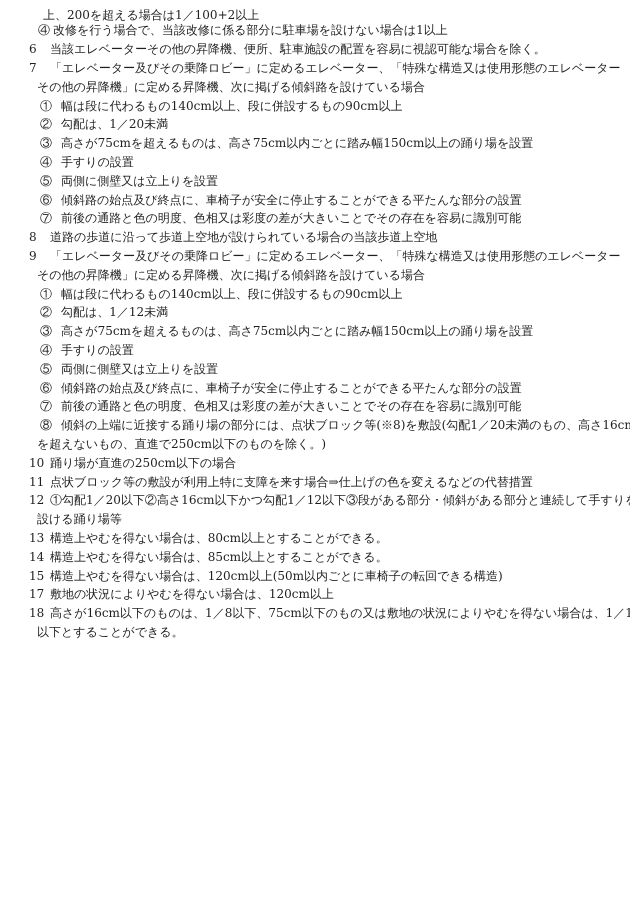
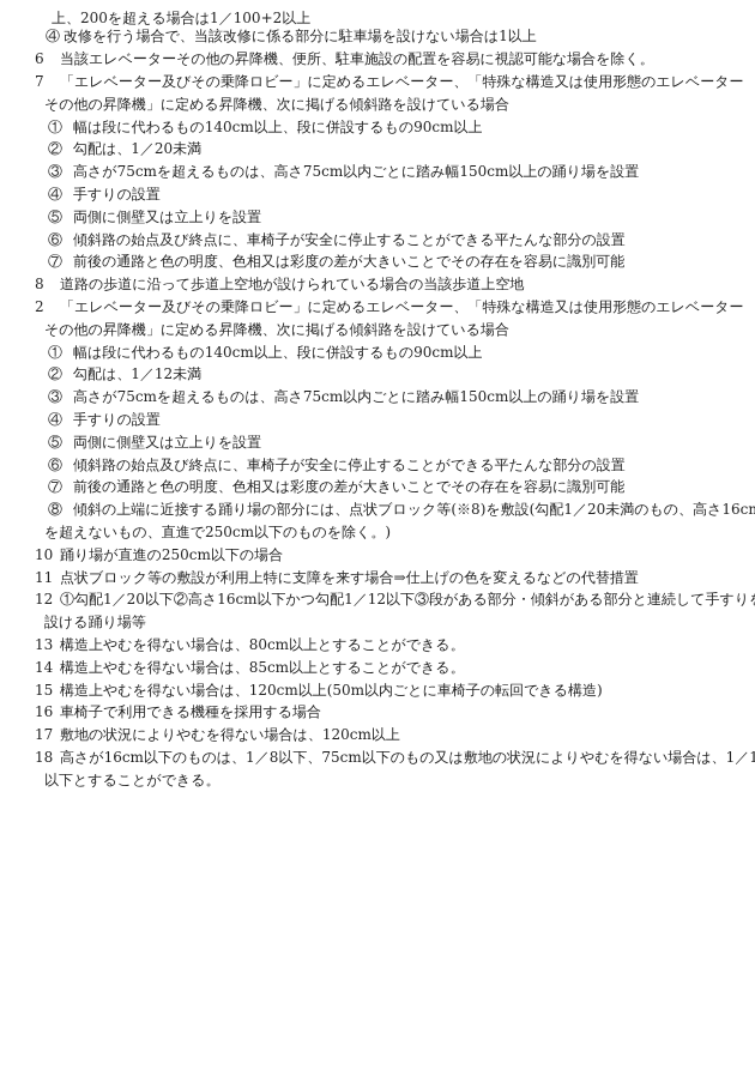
  上、200を超える場合は1／100+2以上
  ④
  改修を行う場合で、当該改修に係る部分に駐車場を設けない場合は1以上
  6
  当該エレベーターその他の昇降機、便所、駐車施設の配置を容易に視認可能な場合を除く。
  7
  「エレベーター及びその乗降ロビー」に定めるエレベーター、「特殊な構造又は使用形態のエレベーター
  その他の昇降機」に定める昇降機、次に掲げる傾斜路を設けている場合
  ①
  幅は段に代わるもの140cm以上、段に併設するもの90cm以上
  ②
  勾配は、1／20未満
  ③
  高さが75cmを超えるものは、高さ75cm以内ごとに踏み幅150cm以上の踊り場を設置
  ④
  手すりの設置
  ⑤
  両側に側壁又は立上りを設置
  ⑥
  傾斜路の始点及び終点に、車椅子が安全に停止することができる平たんな部分の設置
  ⑦
  前後の通路と色の明度、色相又は彩度の差が大きいことでその存在を容易に識別可能
  8
  道路の歩道に沿って歩道上空地が設けられている場合の当該歩道上空地
- 9
+ 2
  「エレベーター及びその乗降ロビー」に定めるエレベーター、「特殊な構造又は使用形態のエレベーター
  その他の昇降機」に定める昇降機、次に掲げる傾斜路を設けている場合
  ①
  幅は段に代わるもの140cm以上、段に併設するもの90cm以上
  ②
  勾配は、1／12未満
  ③
  高さが75cmを超えるものは、高さ75cm以内ごとに踏み幅150cm以上の踊り場を設置
  ④
  手すりの設置
  ⑤
  両側に側壁又は立上りを設置
  ⑥
  傾斜路の始点及び終点に、車椅子が安全に停止することができる平たんな部分の設置
  ⑦
  前後の通路と色の明度、色相又は彩度の差が大きいことでその存在を容易に識別可能
  ⑧
  傾斜の上端に近接する踊り場の部分には、点状ブロック等(※8)を敷設(勾配1／20未満のもの、高さ16c
  を超えないもの、直進で250cm以下のものを除く。)
  10
  踊り場が直進の250cm以下の場合
  11
  点状ブロック等の敷設が利用上特に支障を来す場合⇒仕上げの色を変えるなどの代替措置
  12
  ①勾配1／20以下②高さ16cm以下かつ勾配1／12以下③段がある部分・傾斜がある部分と連続して手すり
  設ける踊り場等
  13
  構造上やむを得ない場合は、80cm以上とすることができる。
  14
  構造上やむを得ない場合は、85cm以上とすることができる。
  15
  構造上やむを得ない場合は、120cm以上(50m以内ごとに車椅子の転回できる構造)
+ 16
+ 車椅子で利用できる機種を採用する場合
  17
  敷地の状況によりやむを得ない場合は、120cm以上
  18
  高さが16cm以下のものは、1／8以下、75cm以下のもの又は敷地の状況によりやむを得ない場合は、1／1
  以下とすることができる。
